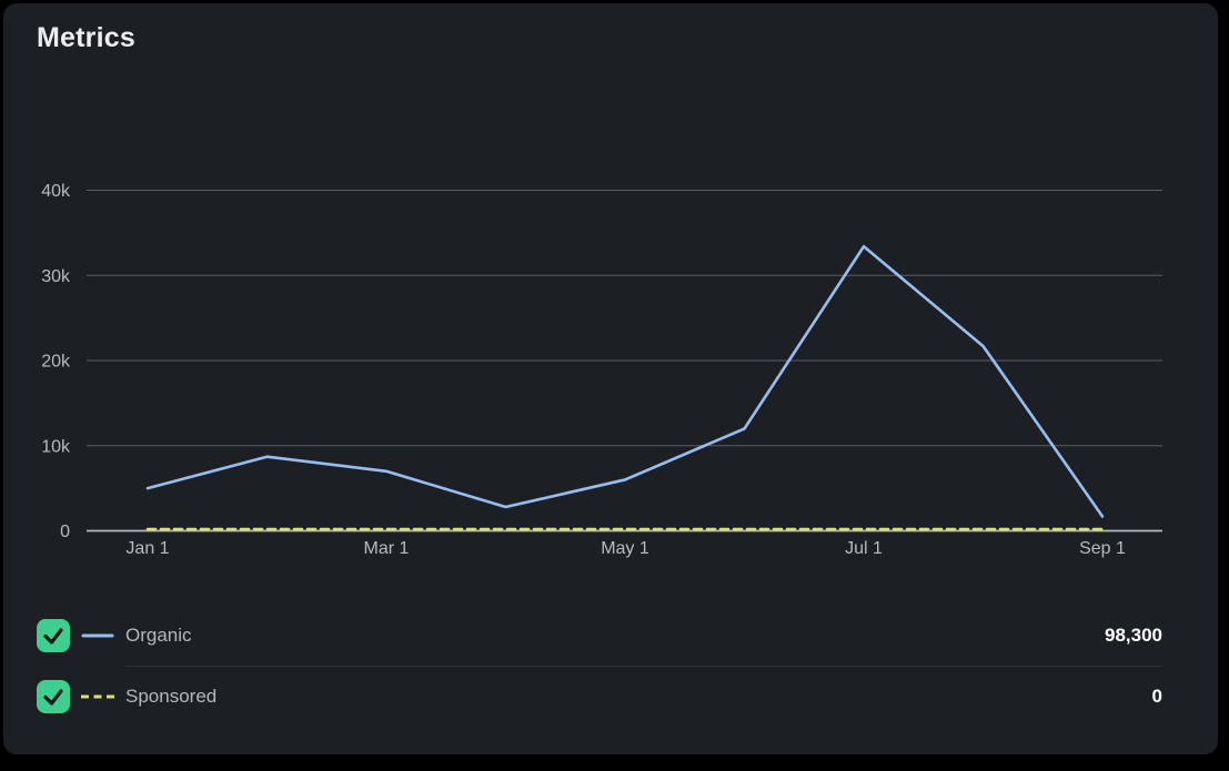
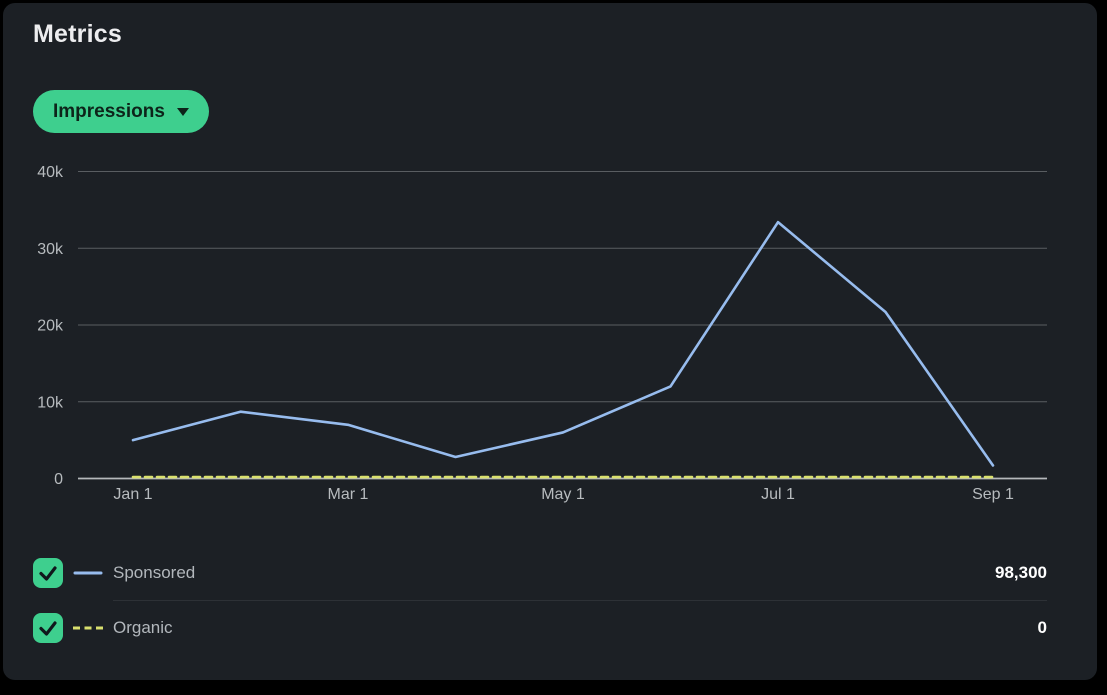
  Metrics
+ Impressions
  0
  10k
  20k
  30k
  40k
  Jan 1
  Mar 1
  May 1
  Jul 1
  Sep 1
- Organic
+ Sponsored
  98,300
- Sponsored
+ Organic
  0
